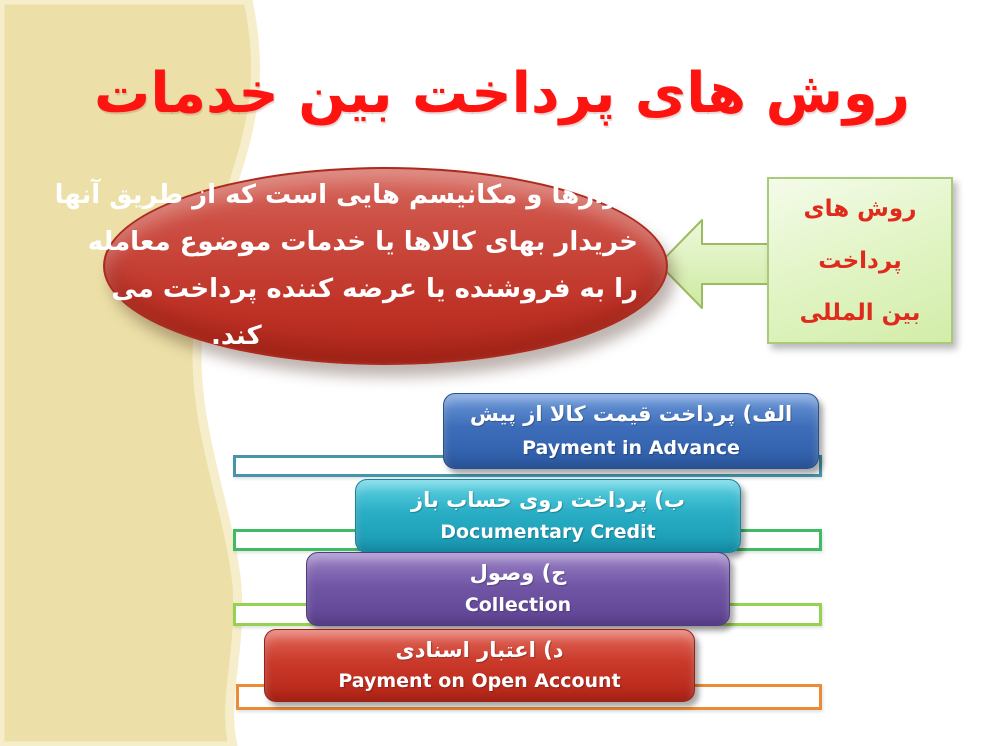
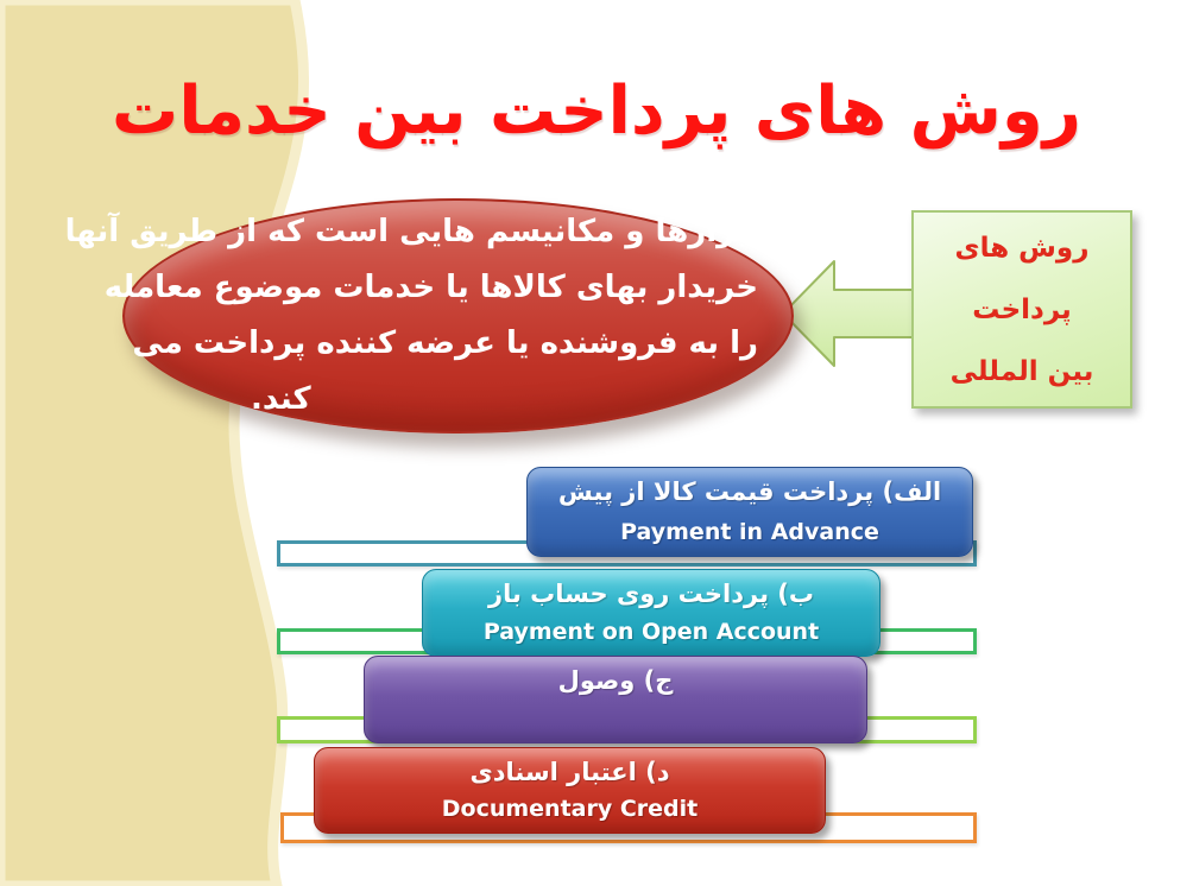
  روش های پرداخت بین خدمات
  بزارها و مکانیسم هایی است که از طریق آنها
  خریدار بهای کالاها یا خدمات موضوع معامله
  را به فروشنده یا عرضه کننده پرداخت می
  کند.
  روش های
  پرداخت
  بین المللی
  الف) پرداخت قیمت کالا از پیش
  Payment in Advance
  ب) پرداخت روی حساب باز
- Documentary Credit
+ Payment on Open Account
  ج) وصول
- Collection
  د) اعتبار اسنادی
- Payment on Open Account
+ Documentary Credit
